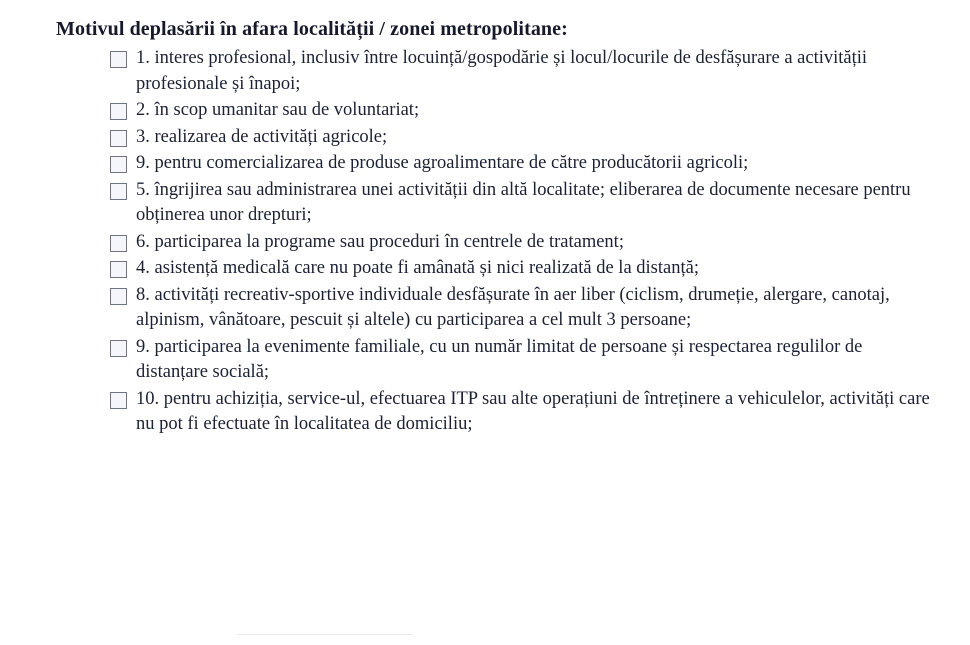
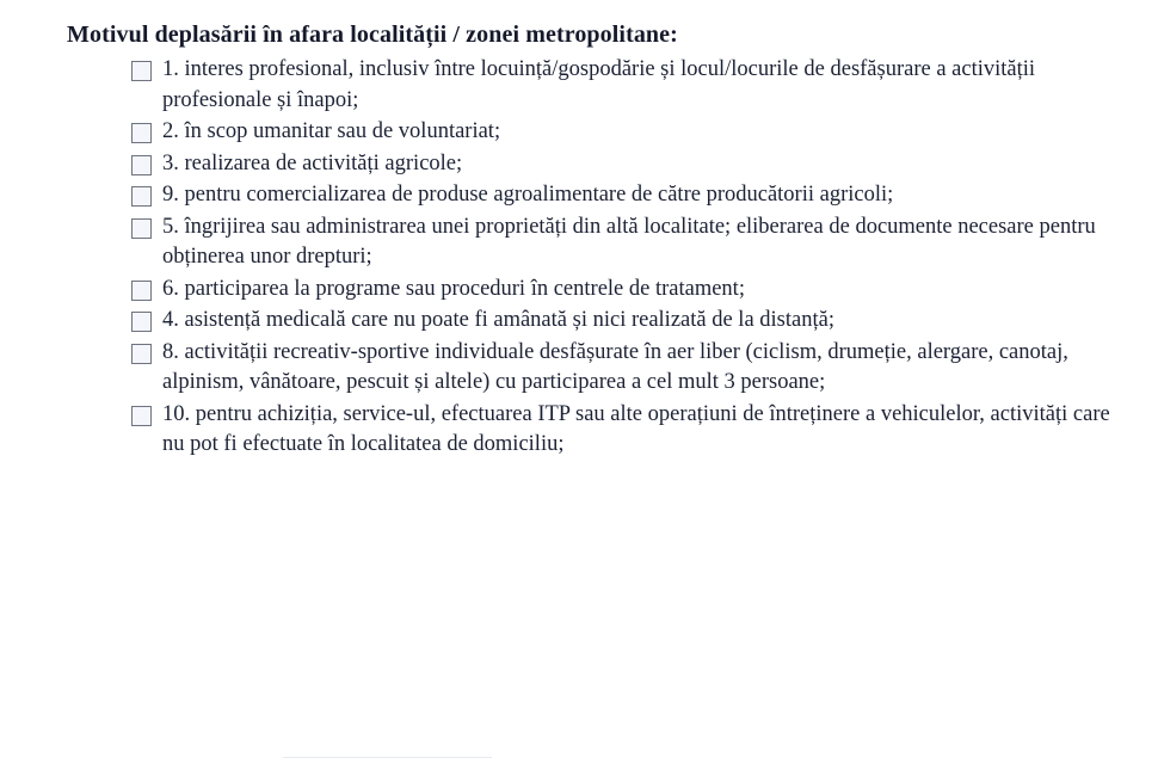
  Motivul deplasării în afara localității / zonei metropolitane:
  1. interes profesional, inclusiv între locuință/gospodărie și locul/locurile de desfășurare a activității profesionale și înapoi;
  2. în scop umanitar sau de voluntariat;
  3. realizarea de activități agricole;
  9. pentru comercializarea de produse agroalimentare de către producătorii agricoli;
- 5. îngrijirea sau administrarea unei activității din altă localitate; eliberarea de documente necesare pentru obținerea unor drepturi;
+ 5. îngrijirea sau administrarea unei proprietăți din altă localitate; eliberarea de documente necesare pentru obținerea unor drepturi;
  6. participarea la programe sau proceduri în centrele de tratament;
  4. asistență medicală care nu poate fi amânată și nici realizată de la distanță;
- 8. activități recreativ-sportive individuale desfășurate în aer liber (ciclism, drumeție, alergare, canotaj, alpinism, vânătoare, pescuit și altele) cu participarea a cel mult 3 persoane;
+ 8. activității recreativ-sportive individuale desfășurate în aer liber (ciclism, drumeție, alergare, canotaj, alpinism, vânătoare, pescuit și altele) cu participarea a cel mult 3 persoane;
- 9. participarea la evenimente familiale, cu un număr limitat de persoane și respectarea regulilor de distanțare socială;
  10. pentru achiziția, service-ul, efectuarea ITP sau alte operațiuni de întreținere a vehiculelor, activități care nu pot fi efectuate în localitatea de domiciliu;
